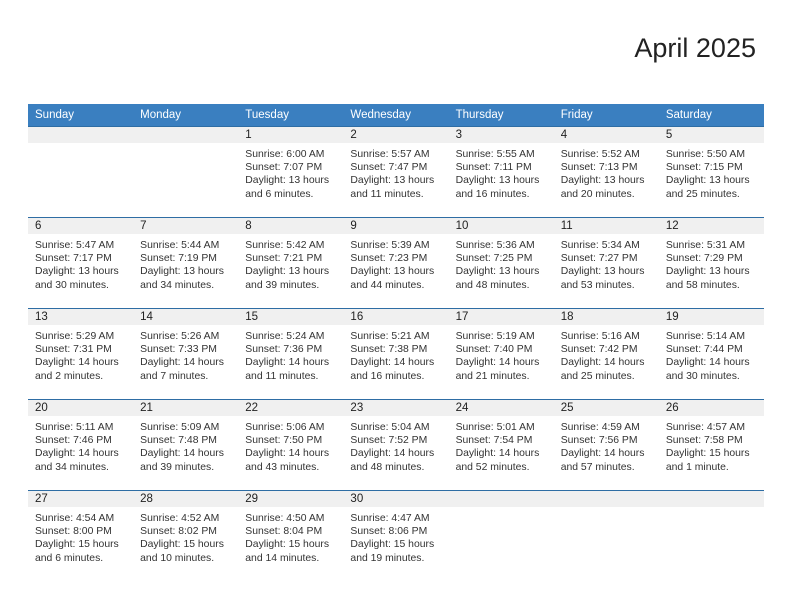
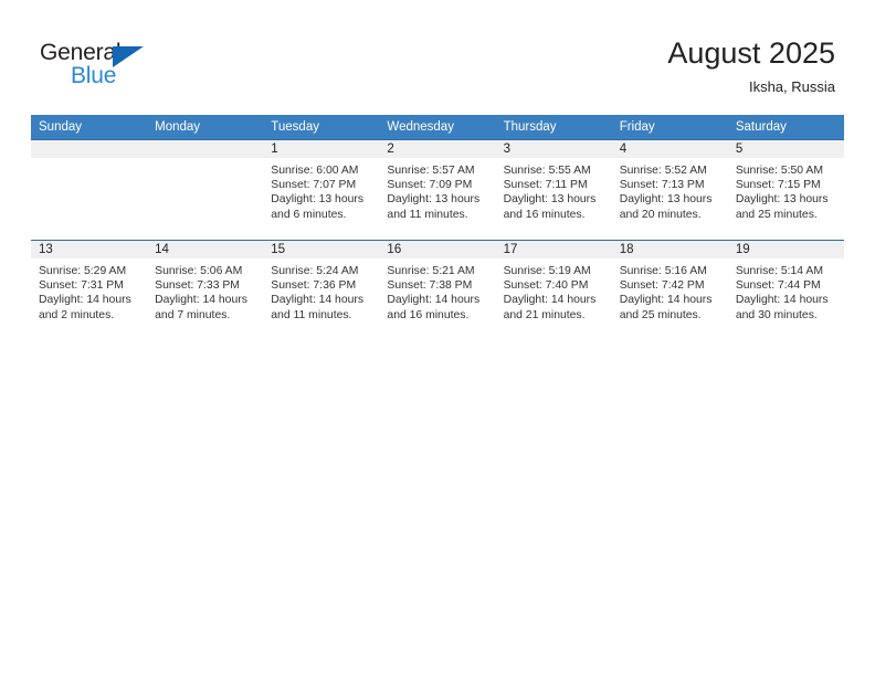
+ General
+ Blue
- April 2025
+ August 2025
+ Iksha, Russia
  Sunday	Monday	Tuesday	Wednesday	Thursday	Friday	Saturday
- 		1Sunrise: 6:00 AMSunset: 7:07 PMDaylight: 13 hoursand 6 minutes.	2Sunrise: 5:57 AMSunset: 7:47 PMDaylight: 13 hoursand 11 minutes.	3Sunrise: 5:55 AMSunset: 7:11 PMDaylight: 13 hoursand 16 minutes.	4Sunrise: 5:52 AMSunset: 7:13 PMDaylight: 13 hoursand 20 minutes.	5Sunrise: 5:50 AMSunset: 7:15 PMDaylight: 13 hoursand 25 minutes.
+ 		1Sunrise: 6:00 AMSunset: 7:07 PMDaylight: 13 hoursand 6 minutes.	2Sunrise: 5:57 AMSunset: 7:09 PMDaylight: 13 hoursand 11 minutes.	3Sunrise: 5:55 AMSunset: 7:11 PMDaylight: 13 hoursand 16 minutes.	4Sunrise: 5:52 AMSunset: 7:13 PMDaylight: 13 hoursand 20 minutes.	5Sunrise: 5:50 AMSunset: 7:15 PMDaylight: 13 hoursand 25 minutes.
- 6Sunrise: 5:47 AMSunset: 7:17 PMDaylight: 13 hoursand 30 minutes.	7Sunrise: 5:44 AMSunset: 7:19 PMDaylight: 13 hoursand 34 minutes.	8Sunrise: 5:42 AMSunset: 7:21 PMDaylight: 13 hoursand 39 minutes.	9Sunrise: 5:39 AMSunset: 7:23 PMDaylight: 13 hoursand 44 minutes.	10Sunrise: 5:36 AMSunset: 7:25 PMDaylight: 13 hoursand 48 minutes.	11Sunrise: 5:34 AMSunset: 7:27 PMDaylight: 13 hoursand 53 minutes.	12Sunrise: 5:31 AMSunset: 7:29 PMDaylight: 13 hoursand 58 minutes.
- 13Sunrise: 5:29 AMSunset: 7:31 PMDaylight: 14 hoursand 2 minutes.	14Sunrise: 5:26 AMSunset: 7:33 PMDaylight: 14 hoursand 7 minutes.	15Sunrise: 5:24 AMSunset: 7:36 PMDaylight: 14 hoursand 11 minutes.	16Sunrise: 5:21 AMSunset: 7:38 PMDaylight: 14 hoursand 16 minutes.	17Sunrise: 5:19 AMSunset: 7:40 PMDaylight: 14 hoursand 21 minutes.	18Sunrise: 5:16 AMSunset: 7:42 PMDaylight: 14 hoursand 25 minutes.	19Sunrise: 5:14 AMSunset: 7:44 PMDaylight: 14 hoursand 30 minutes.
+ 13Sunrise: 5:29 AMSunset: 7:31 PMDaylight: 14 hoursand 2 minutes.	14Sunrise: 5:06 AMSunset: 7:33 PMDaylight: 14 hoursand 7 minutes.	15Sunrise: 5:24 AMSunset: 7:36 PMDaylight: 14 hoursand 11 minutes.	16Sunrise: 5:21 AMSunset: 7:38 PMDaylight: 14 hoursand 16 minutes.	17Sunrise: 5:19 AMSunset: 7:40 PMDaylight: 14 hoursand 21 minutes.	18Sunrise: 5:16 AMSunset: 7:42 PMDaylight: 14 hoursand 25 minutes.	19Sunrise: 5:14 AMSunset: 7:44 PMDaylight: 14 hoursand 30 minutes.
- 20Sunrise: 5:11 AMSunset: 7:46 PMDaylight: 14 hoursand 34 minutes.	21Sunrise: 5:09 AMSunset: 7:48 PMDaylight: 14 hoursand 39 minutes.	22Sunrise: 5:06 AMSunset: 7:50 PMDaylight: 14 hoursand 43 minutes.	23Sunrise: 5:04 AMSunset: 7:52 PMDaylight: 14 hoursand 48 minutes.	24Sunrise: 5:01 AMSunset: 7:54 PMDaylight: 14 hoursand 52 minutes.	25Sunrise: 4:59 AMSunset: 7:56 PMDaylight: 14 hoursand 57 minutes.	26Sunrise: 4:57 AMSunset: 7:58 PMDaylight: 15 hoursand 1 minute.
- 27Sunrise: 4:54 AMSunset: 8:00 PMDaylight: 15 hoursand 6 minutes.	28Sunrise: 4:52 AMSunset: 8:02 PMDaylight: 15 hoursand 10 minutes.	29Sunrise: 4:50 AMSunset: 8:04 PMDaylight: 15 hoursand 14 minutes.	30Sunrise: 4:47 AMSunset: 8:06 PMDaylight: 15 hoursand 19 minutes.
